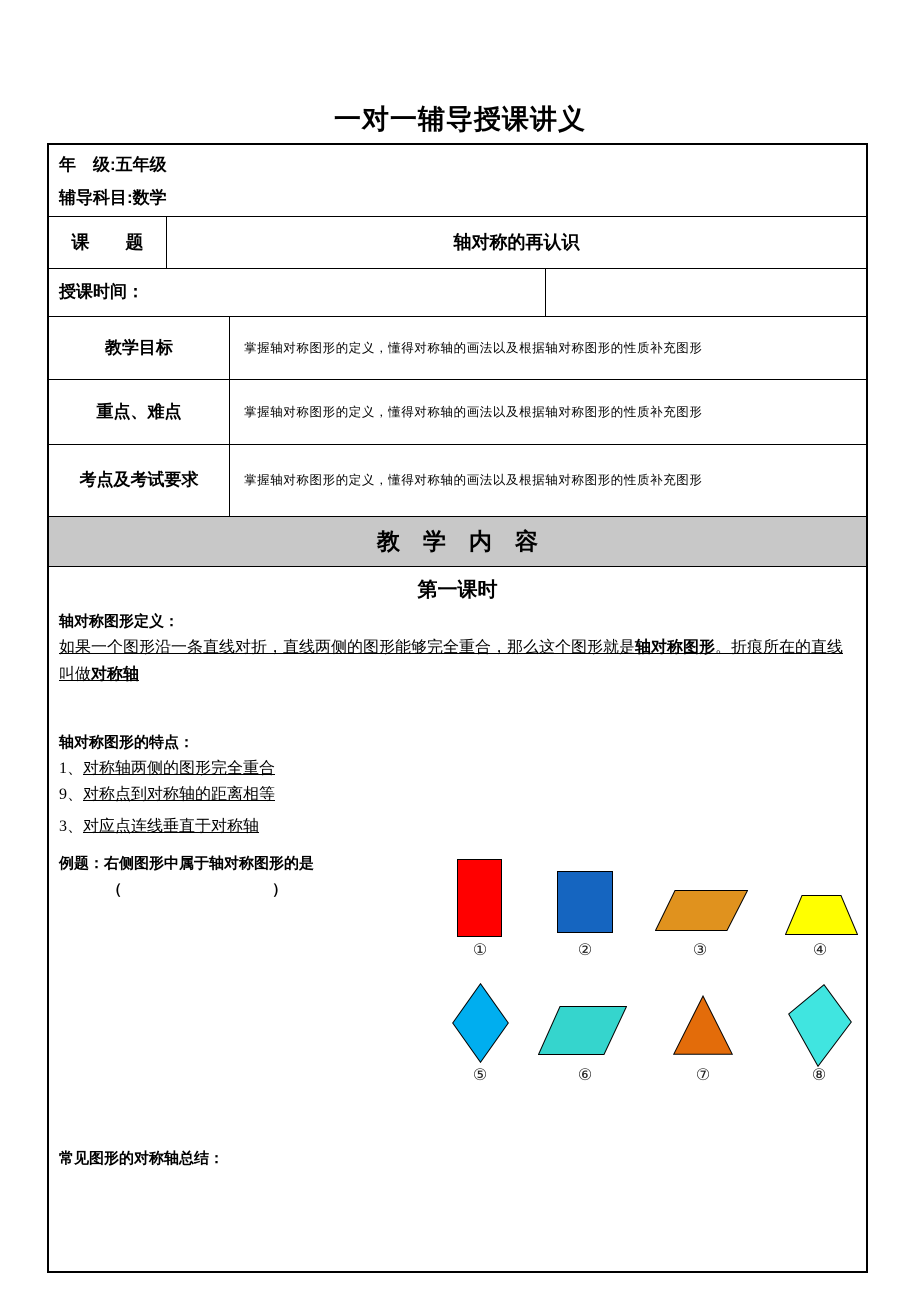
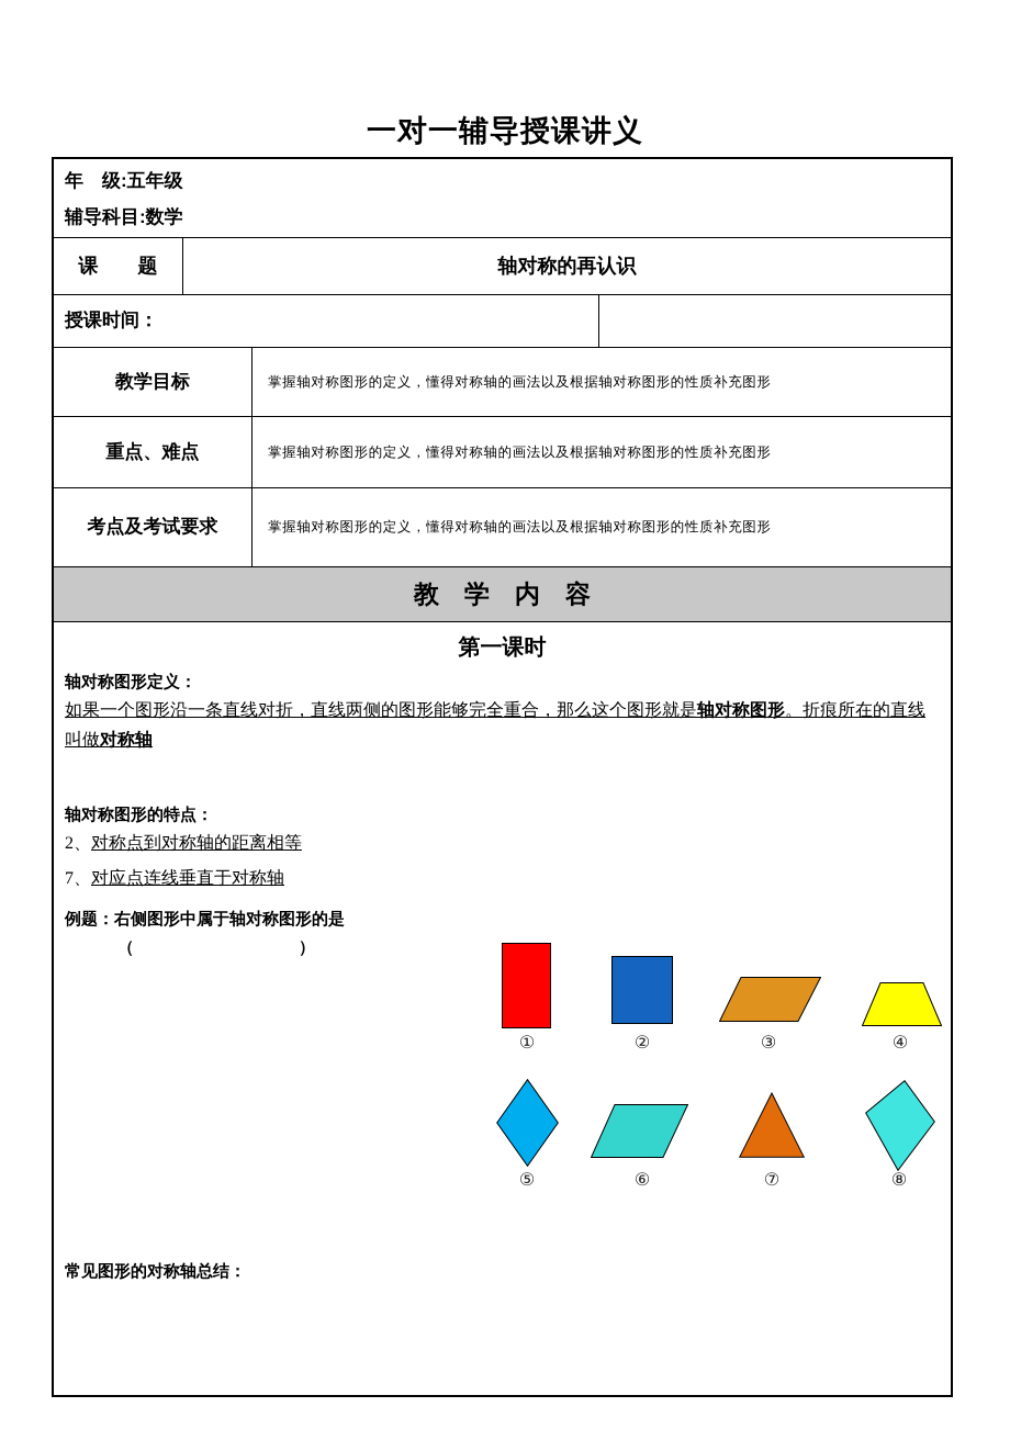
  一对一辅导授课讲义
  年 级:五年级
  辅导科目:数学
  课 题
  轴对称的再认识
  授课时间：
  教学目标
  掌握轴对称图形的定义，懂得对称轴的画法以及根据轴对称图形的性质补充图形
  重点、难点
  掌握轴对称图形的定义，懂得对称轴的画法以及根据轴对称图形的性质补充图形
  考点及考试要求
  掌握轴对称图形的定义，懂得对称轴的画法以及根据轴对称图形的性质补充图形
  教 学 内 容
  第一课时
  轴对称图形定义：
  如果一个图形沿一条直线对折，直线两侧的图形能够完全重合，那么这个图形就是轴对称图形。折痕所在的直线叫做对称轴
  轴对称图形的特点：
- 1、对称轴两侧的图形完全重合
- 9、对称点到对称轴的距离相等
+ 2、对称点到对称轴的距离相等
- 3、对应点连线垂直于对称轴
+ 7、对应点连线垂直于对称轴
  例题：右侧图形中属于轴对称图形的是
  （ ）
  常见图形的对称轴总结：
  ①
  ②
  ③
  ④
  ⑤
  ⑥
  ⑦
  ⑧
